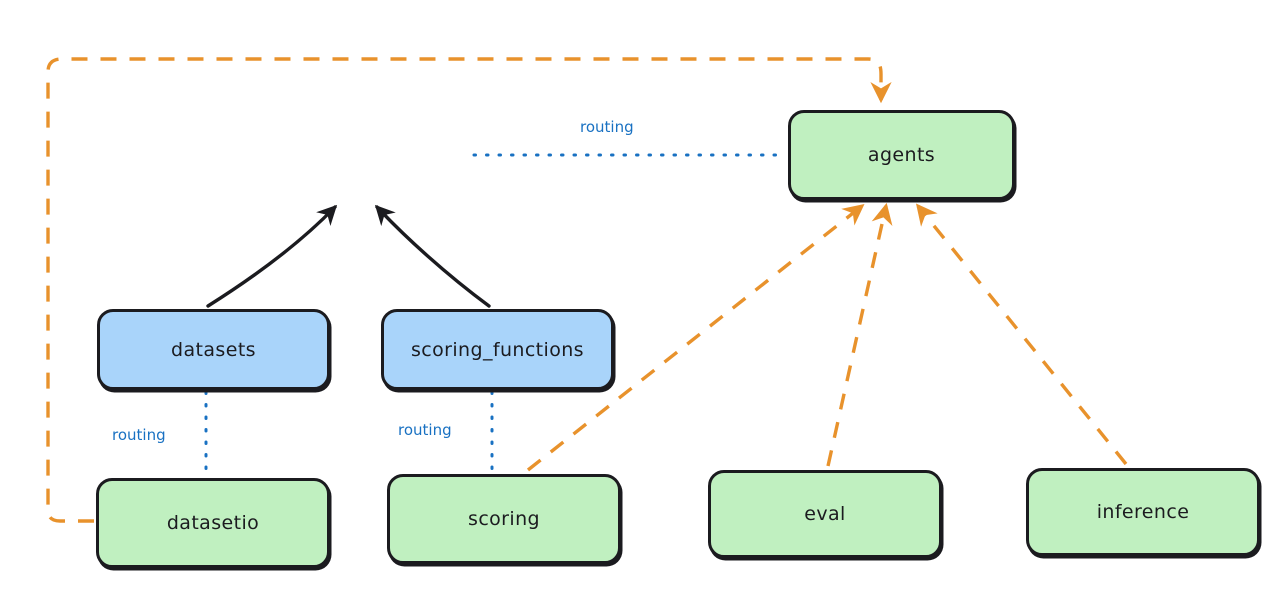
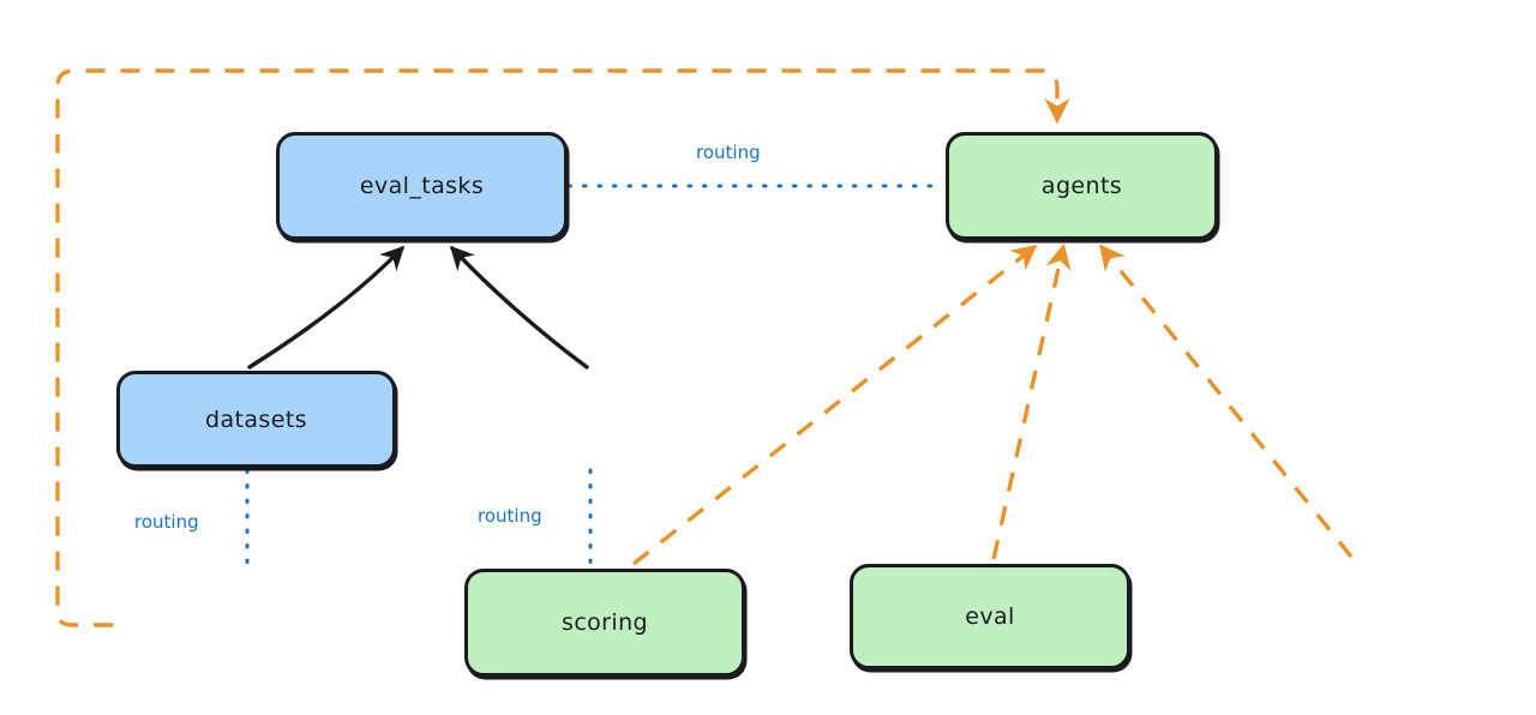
+ eval_tasks
  agents
  datasets
- scoring_functions
- datasetio
  scoring
  eval
- inference
  routing
  routing
  routing
